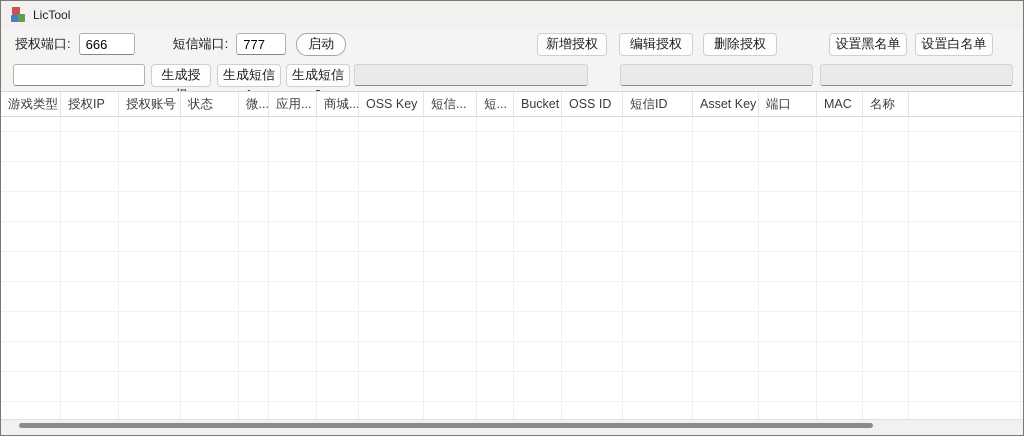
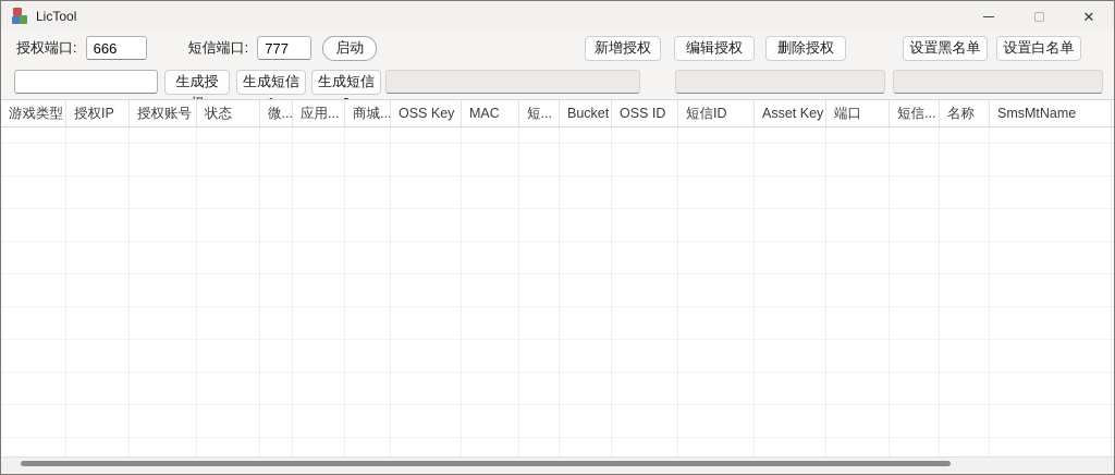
  LicTool
+ ✕
  授权端口:
  666
  短信端口:
  777
  启动
  新增授权
  编辑授权
  删除授权
  设置黑名单
  设置白名单
  生成授
  生成短信
  生成短信
  游戏类型
  授权IP
  授权账号
  状态
  微...
  应用...
  商城...
  OSS Key
- 短信...
+ MAC
  短...
  Bucket
  OSS ID
  短信ID
  Asset Key
  端口
- MAC
+ 短信...
  名称
+ SmsMtName
